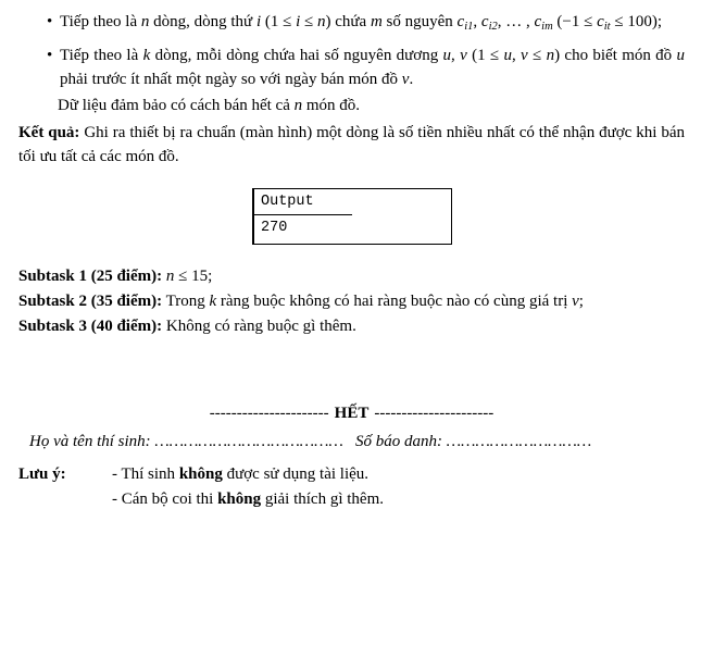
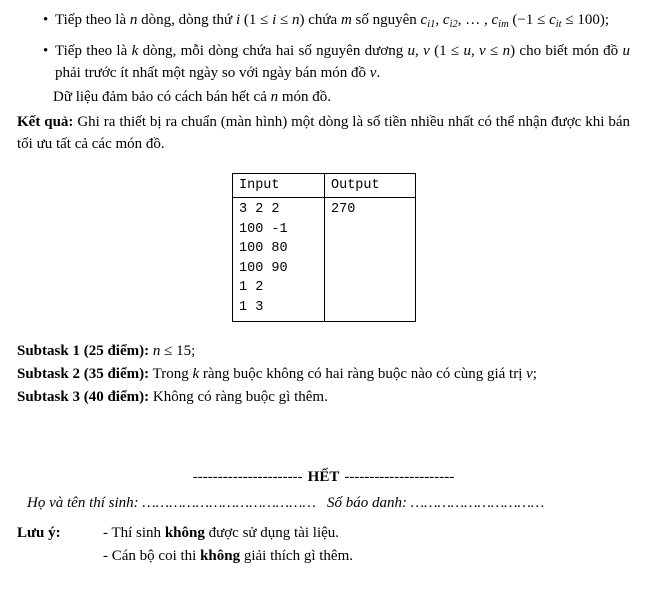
  •
  Tiếp theo là n dòng, dòng thứ i (1 ≤ i ≤ n) chứa m số nguyên ci1, ci2, … , cim (−1 ≤ cit ≤ 100);
  •
  Tiếp theo là k dòng, mỗi dòng chứa hai số nguyên dương u, v (1 ≤ u, v ≤ n) cho biết món đồ u phải trước ít nhất một ngày so với ngày bán món đồ v.
  Dữ liệu đảm bảo có cách bán hết cả n món đồ.
  Kết quả: Ghi ra thiết bị ra chuẩn (màn hình) một dòng là số tiền nhiều nhất có thể nhận được khi bán tối ưu tất cả các món đồ.
+ Input
+ 3 2 2
+ 100 -1
+ 100 80
+ 100 90
+ 1 2
+ 1 3
  Output
  270
  Subtask 1 (25 điểm): n ≤ 15;
  Subtask 2 (35 điểm): Trong k ràng buộc không có hai ràng buộc nào có cùng giá trị v;
  Subtask 3 (40 điểm): Không có ràng buộc gì thêm.
  ---------------------- HẾT ----------------------
  Họ và tên thí sinh: ………………………………… Số báo danh: …………………………
  Lưu ý:
  - Thí sinh không được sử dụng tài liệu.
  - Cán bộ coi thi không giải thích gì thêm.
